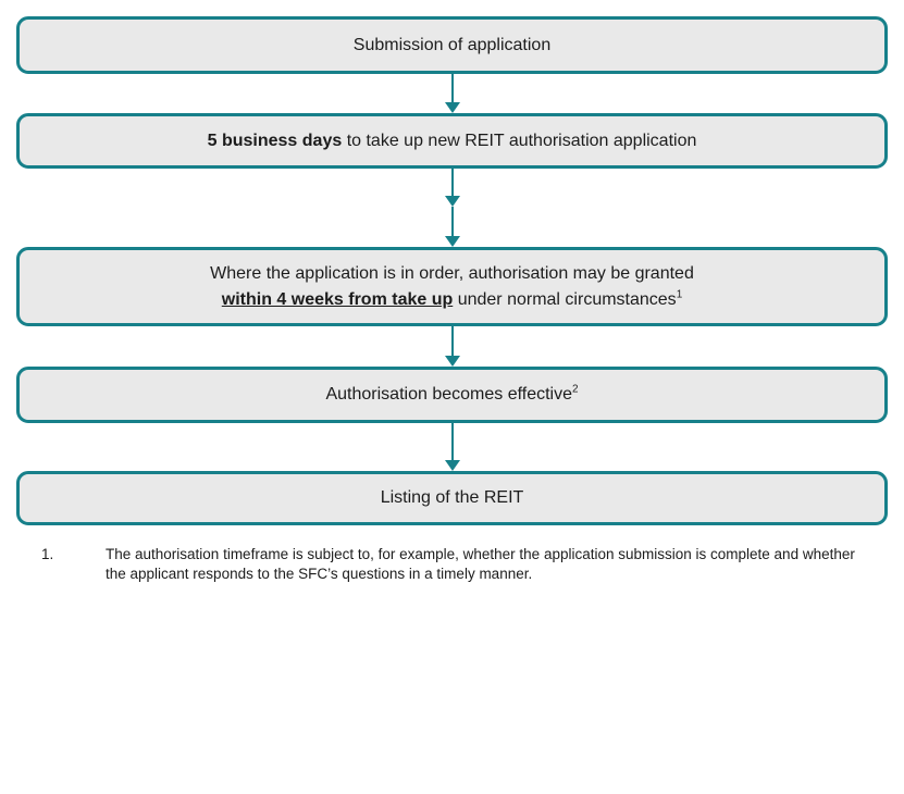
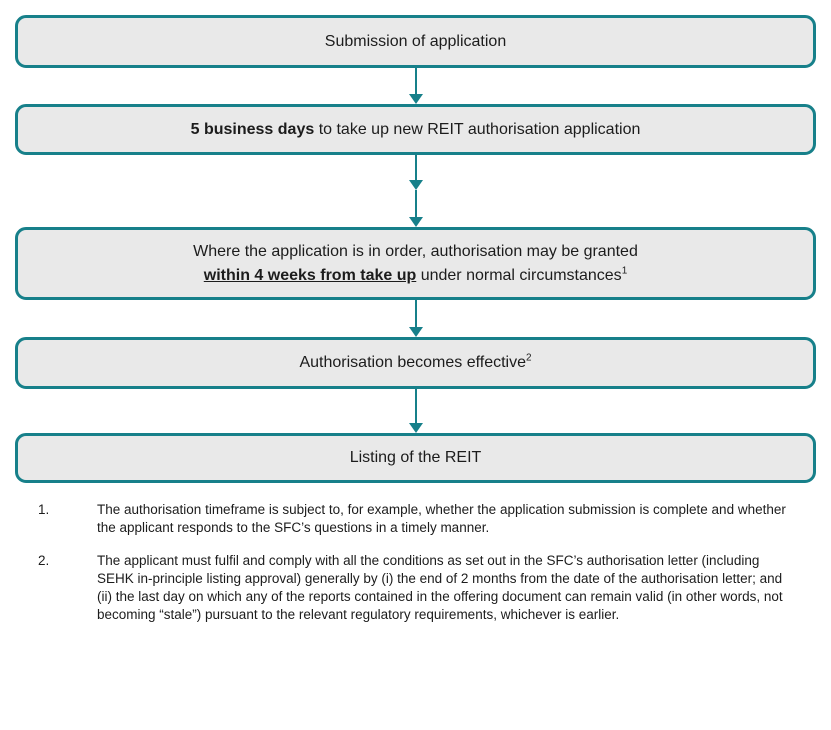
  Submission of application
  5 business days to take up new REIT authorisation application
  Where the application is in order, authorisation may be granted
  within 4 weeks from take up under normal circumstances1
  Authorisation becomes effective2
  Listing of the REIT
  1.
  The authorisation timeframe is subject to, for example, whether the application submission is complete and whether the applicant responds to the SFC’s questions in a timely manner.
+ 2.
+ The applicant must fulfil and comply with all the conditions as set out in the SFC’s authorisation letter (including SEHK in-principle listing approval) generally by (i) the end of 2 months from the date of the authorisation letter; and (ii) the last day on which any of the reports contained in the offering document can remain valid (in other words, not becoming “stale”) pursuant to the relevant regulatory requirements, whichever is earlier.
